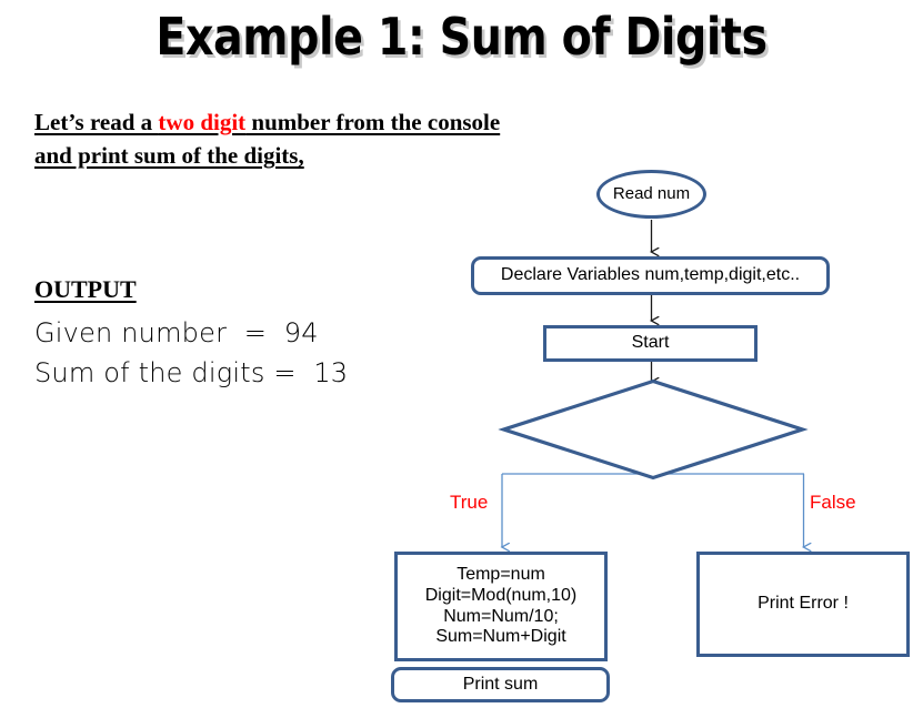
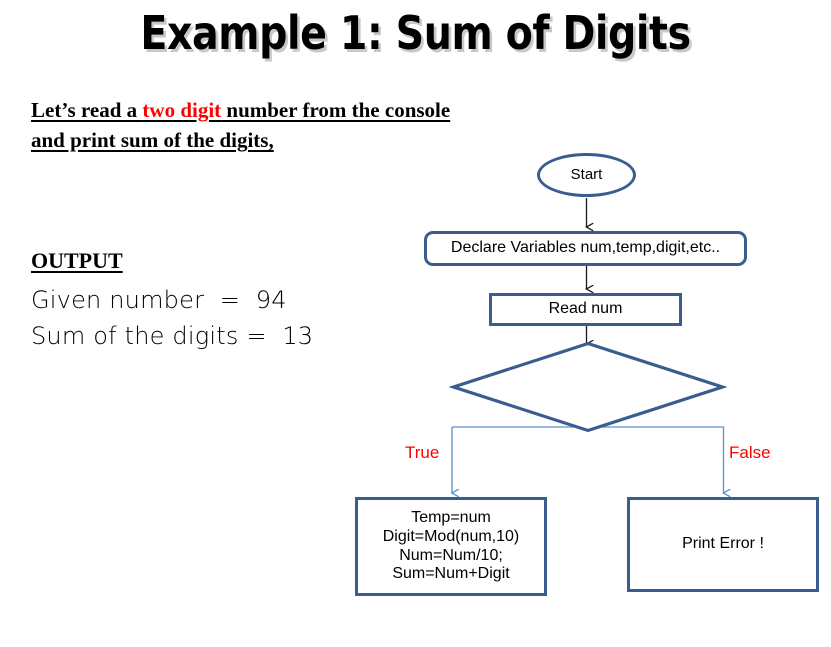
  Example 1: Sum of Digits
  Let’s read a two digit number from the console
  and print sum of the digits,
  OUTPUT
  Given number = 94
  Sum of the digits = 13
- Read num
+ Start
  Declare Variables num,temp,digit,etc..
- Start
+ Read num
  True
  False
  Temp=num
  Digit=Mod(num,10)
  Num=Num/10;
  Sum=Num+Digit
- Print sum
  Print Error !
